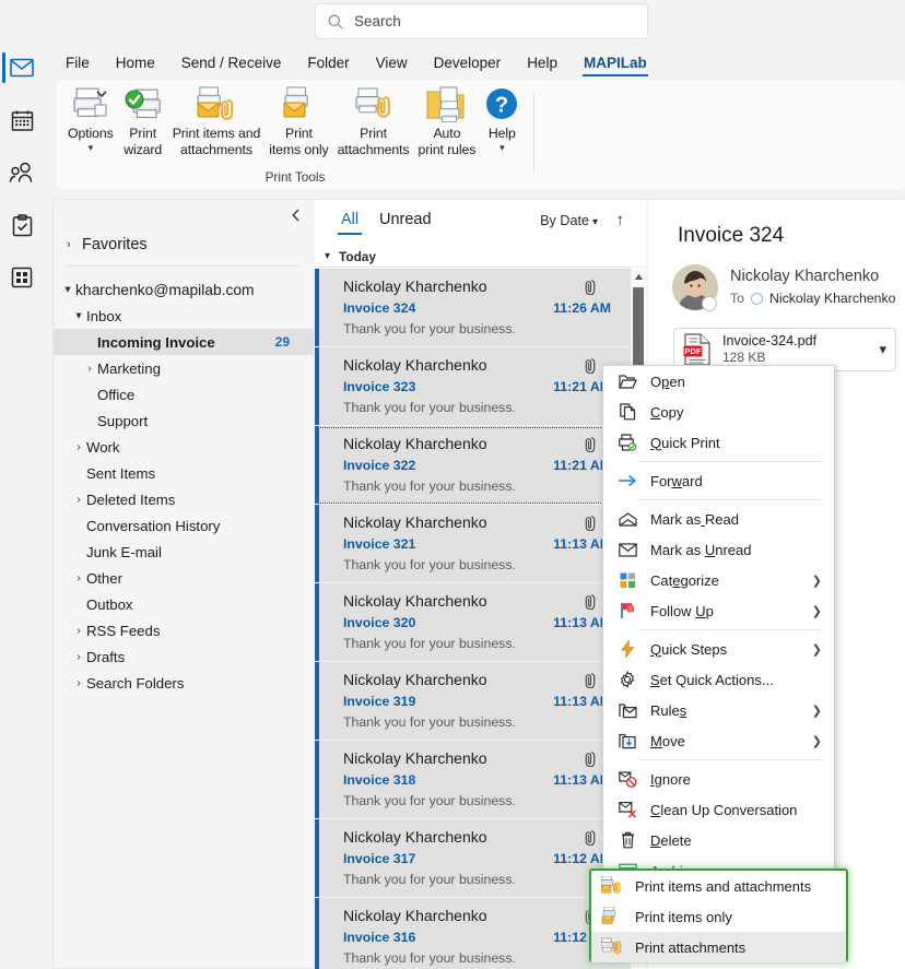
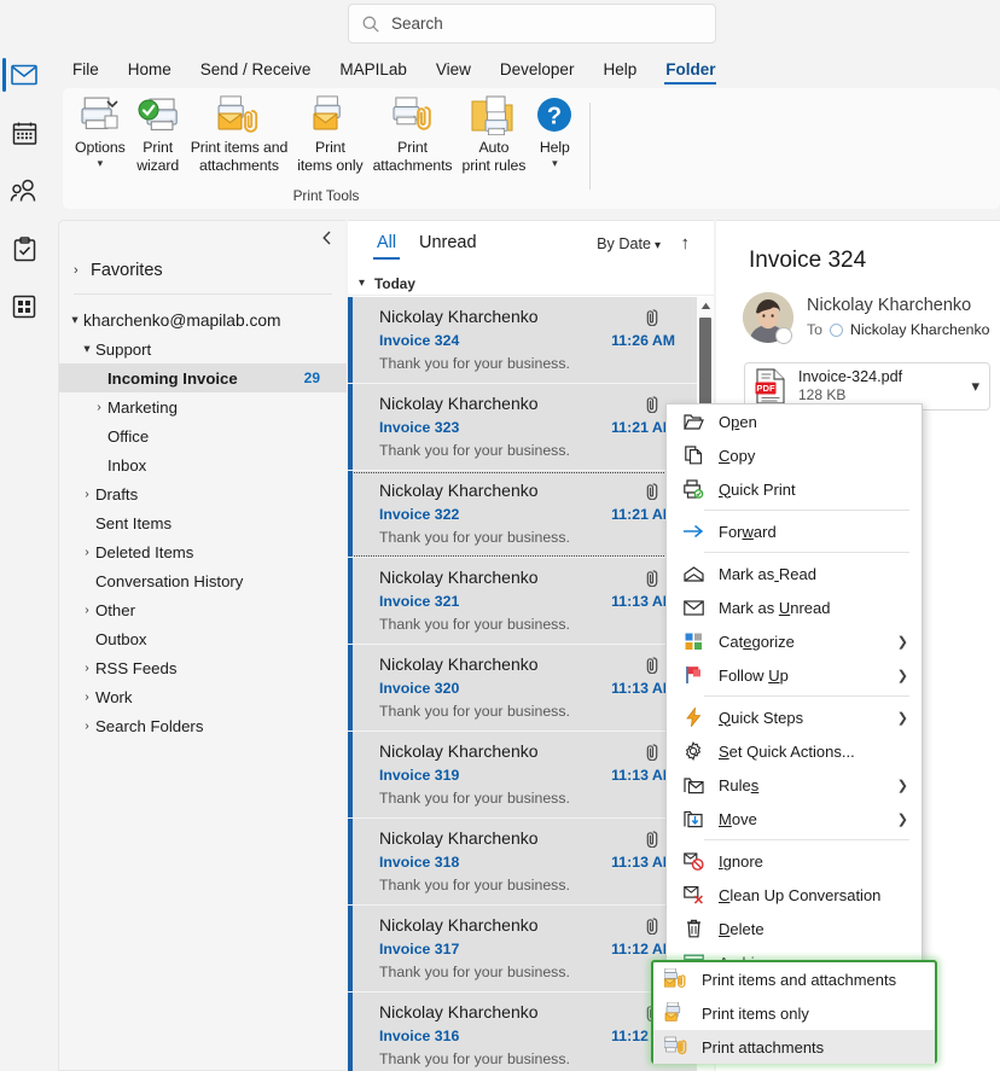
  Search
  File
  Home
  Send / Receive
- Folder
+ MAPILab
  View
  Developer
  Help
- MAPILab
+ Folder
  Options
  ▾
  Print
  wizard
  Print items and
  attachments
  Print
  items only
  Print
  attachments
  Auto
  print rules
  ?
  Help
  ▾
  Print Tools
  ›
  Favorites
  ▾
  kharchenko@mapilab.com
  ▾
- Inbox
+ Support
  Incoming Invoice
  29
  ›
  Marketing
  Office
- Support
+ Inbox
  ›
- Work
+ Drafts
  Sent Items
  ›
  Deleted Items
  Conversation History
- Junk E-mail
  ›
  Other
  Outbox
  ›
  RSS Feeds
  ›
- Drafts
+ Work
  ›
  Search Folders
  All
  Unread
  By Date ▾
  ↑
  ▾
  Today
  Nickolay Kharchenko
  Invoice 324
  11:26 AM
  Thank you for your business.
  Nickolay Kharchenko
  Invoice 323
  11:21 A
  Thank you for your business.
  Nickolay Kharchenko
  Invoice 322
  11:21 A
  Thank you for your business.
  Nickolay Kharchenko
  Invoice 321
  11:13 A
  Thank you for your business.
  Nickolay Kharchenko
  Invoice 320
  11:13 A
  Thank you for your business.
  Nickolay Kharchenko
  Invoice 319
  11:13 A
  Thank you for your business.
  Nickolay Kharchenko
  Invoice 318
  11:13 A
  Thank you for your business.
  Nickolay Kharchenko
  Invoice 317
  11:12 A
  Thank you for your business.
  Nickolay Kharchenko
  Invoice 316
  11:12
  Thank you for your business.
  Invoice 324
  Nickolay Kharchenko
  To
  Nickolay Kharchenko
  PDF
  Invoice-324.pdf
  128 KB
  ▾
  Open
  Copy
  Quick Print
  Forward
  Mark as Read
  Mark as Unread
  Categorize
  ❯
  Follow Up
  ❯
  Quick Steps
  ❯
  Set Quick Actions...
  Rules
  ❯
  Move
  ❯
  Ignore
  Clean Up Conversation
  Delete
  Print items and attachments
  Print items only
  Print attachments
